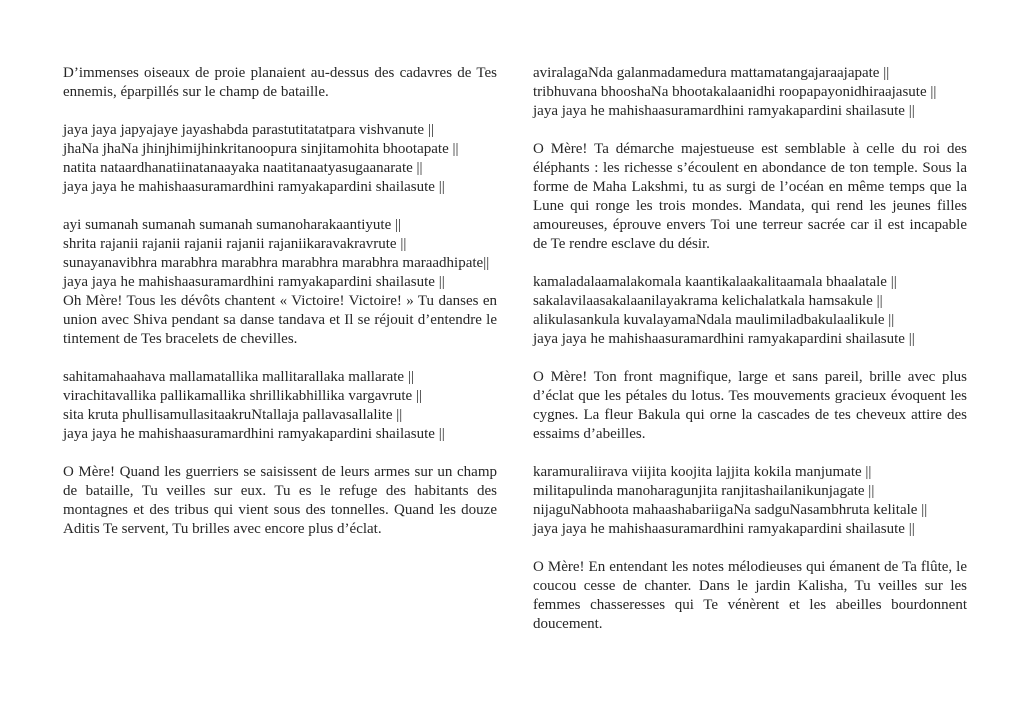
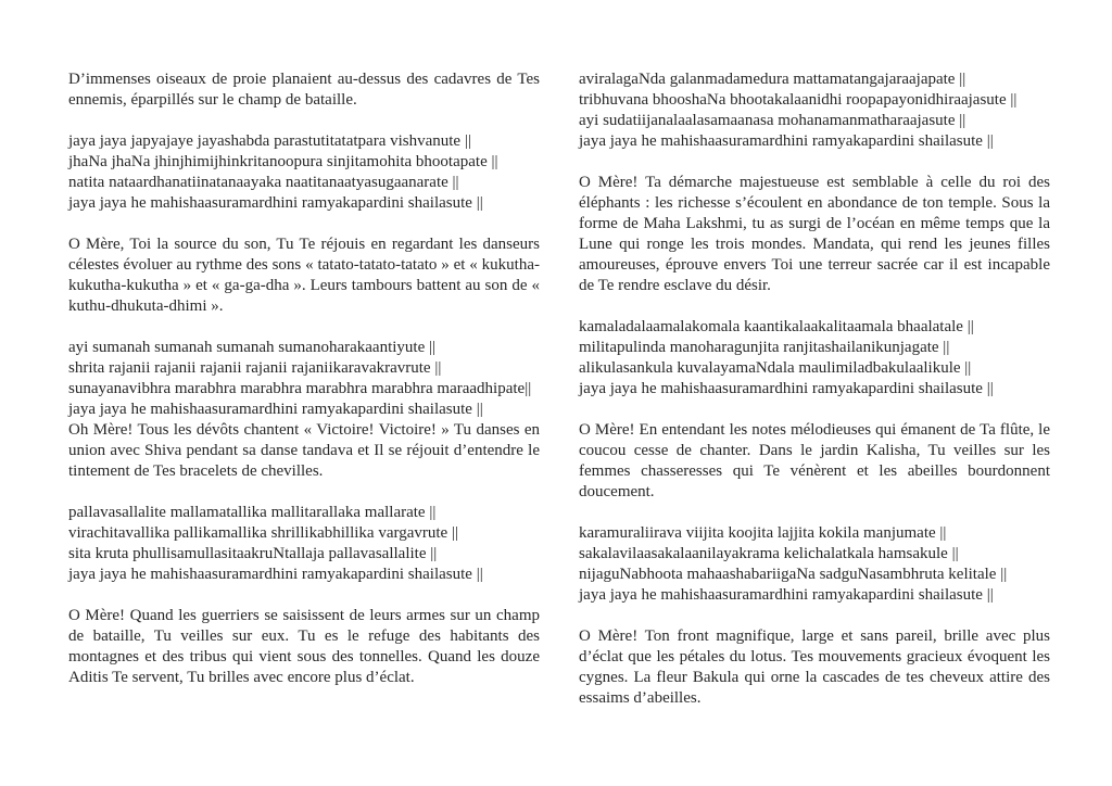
  D’immenses oiseaux de proie planaient au-dessus des cadavres de Tes ennemis, éparpillés sur le champ de bataille.
  jaya jaya japyajaye jayashabda parastutitatatpara vishvanute ||
  jhaNa jhaNa jhinjhimijhinkritanoopura sinjitamohita bhootapate ||
  natita nataardhanatiinatanaayaka naatitanaatyasugaanarate ||
  jaya jaya he mahishaasuramardhini ramyakapardini shailasute ||
+ O Mère, Toi la source du son, Tu Te réjouis en regardant les danseurs célestes évoluer au rythme des sons « tatato-tatato-tatato » et « kukutha-kukutha-kukutha » et « ga-ga-dha ». Leurs tambours battent au son de « kuthu-dhukuta-dhimi ».
  ayi sumanah sumanah sumanah sumanoharakaantiyute ||
  shrita rajanii rajanii rajanii rajanii rajaniikaravakravrute ||
  sunayanavibhra marabhra marabhra marabhra marabhra maraadhipate||
  jaya jaya he mahishaasuramardhini ramyakapardini shailasute ||
  Oh Mère! Tous les dévôts chantent « Victoire! Victoire! » Tu danses en union avec Shiva pendant sa danse tandava et Il se réjouit d’entendre le tintement de Tes bracelets de chevilles.
- sahitamahaahava mallamatallika mallitarallaka mallarate ||
+ pallavasallalite mallamatallika mallitarallaka mallarate ||
  virachitavallika pallikamallika shrillikabhillika vargavrute ||
  sita kruta phullisamullasitaakruNtallaja pallavasallalite ||
  jaya jaya he mahishaasuramardhini ramyakapardini shailasute ||
  O Mère! Quand les guerriers se saisissent de leurs armes sur un champ de bataille, Tu veilles sur eux. Tu es le refuge des habitants des montagnes et des tribus qui vient sous des tonnelles. Quand les douze Aditis Te servent, Tu brilles avec encore plus d’éclat.
  aviralagaNda galanmadamedura mattamatangajaraajapate ||
  tribhuvana bhooshaNa bhootakalaanidhi roopapayonidhiraajasute ||
+ ayi sudatiijanalaalasamaanasa mohanamanmatharaajasute ||
  jaya jaya he mahishaasuramardhini ramyakapardini shailasute ||
  O Mère! Ta démarche majestueuse est semblable à celle du roi des éléphants : les richesse s’écoulent en abondance de ton temple. Sous la forme de Maha Lakshmi, tu as surgi de l’océan en même temps que la Lune qui ronge les trois mondes. Mandata, qui rend les jeunes filles amoureuses, éprouve envers Toi une terreur sacrée car il est incapable de Te rendre esclave du désir.
  kamaladalaamalakomala kaantikalaakalitaamala bhaalatale ||
- sakalavilaasakalaanilayakrama kelichalatkala hamsakule ||
+ militapulinda manoharagunjita ranjitashailanikunjagate ||
  alikulasankula kuvalayamaNdala maulimiladbakulaalikule ||
  jaya jaya he mahishaasuramardhini ramyakapardini shailasute ||
- O Mère! Ton front magnifique, large et sans pareil, brille avec plus d’éclat que les pétales du lotus. Tes mouvements gracieux évoquent les cygnes. La fleur Bakula qui orne la cascades de tes cheveux attire des essaims d’abeilles.
+ O Mère! En entendant les notes mélodieuses qui émanent de Ta flûte, le coucou cesse de chanter. Dans le jardin Kalisha, Tu veilles sur les femmes chasseresses qui Te vénèrent et les abeilles bourdonnent doucement.
  karamuraliirava viijita koojita lajjita kokila manjumate ||
- militapulinda manoharagunjita ranjitashailanikunjagate ||
+ sakalavilaasakalaanilayakrama kelichalatkala hamsakule ||
  nijaguNabhoota mahaashabariigaNa sadguNasambhruta kelitale ||
  jaya jaya he mahishaasuramardhini ramyakapardini shailasute ||
- O Mère! En entendant les notes mélodieuses qui émanent de Ta flûte, le coucou cesse de chanter. Dans le jardin Kalisha, Tu veilles sur les femmes chasseresses qui Te vénèrent et les abeilles bourdonnent doucement.
+ O Mère! Ton front magnifique, large et sans pareil, brille avec plus d’éclat que les pétales du lotus. Tes mouvements gracieux évoquent les cygnes. La fleur Bakula qui orne la cascades de tes cheveux attire des essaims d’abeilles.
